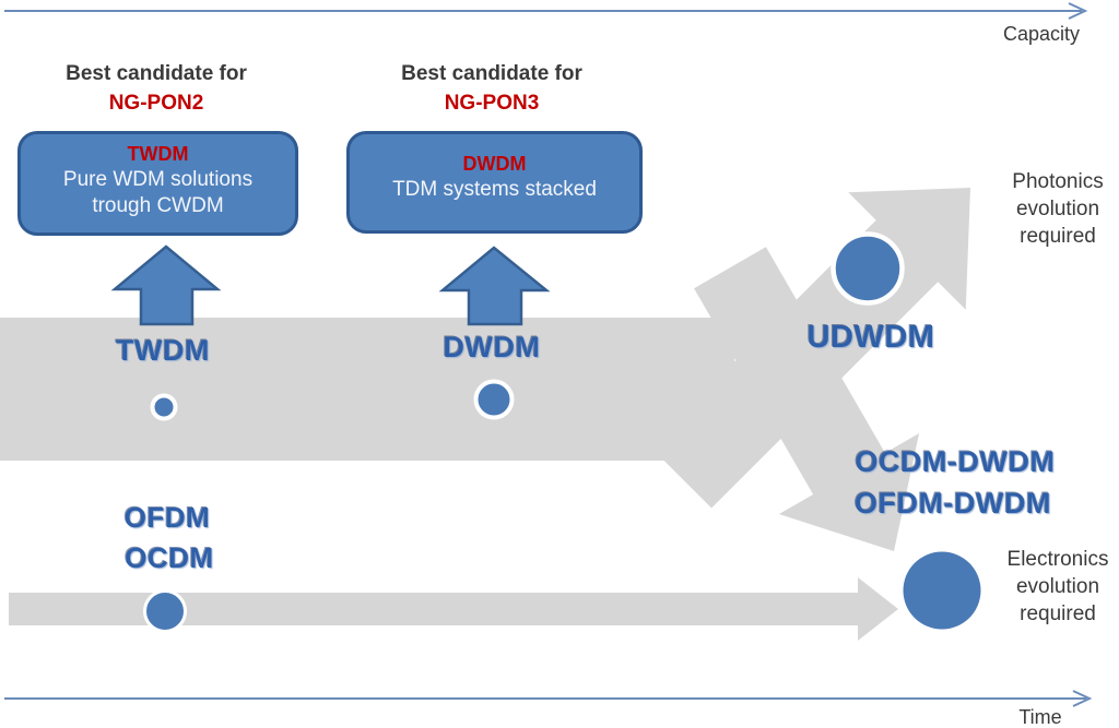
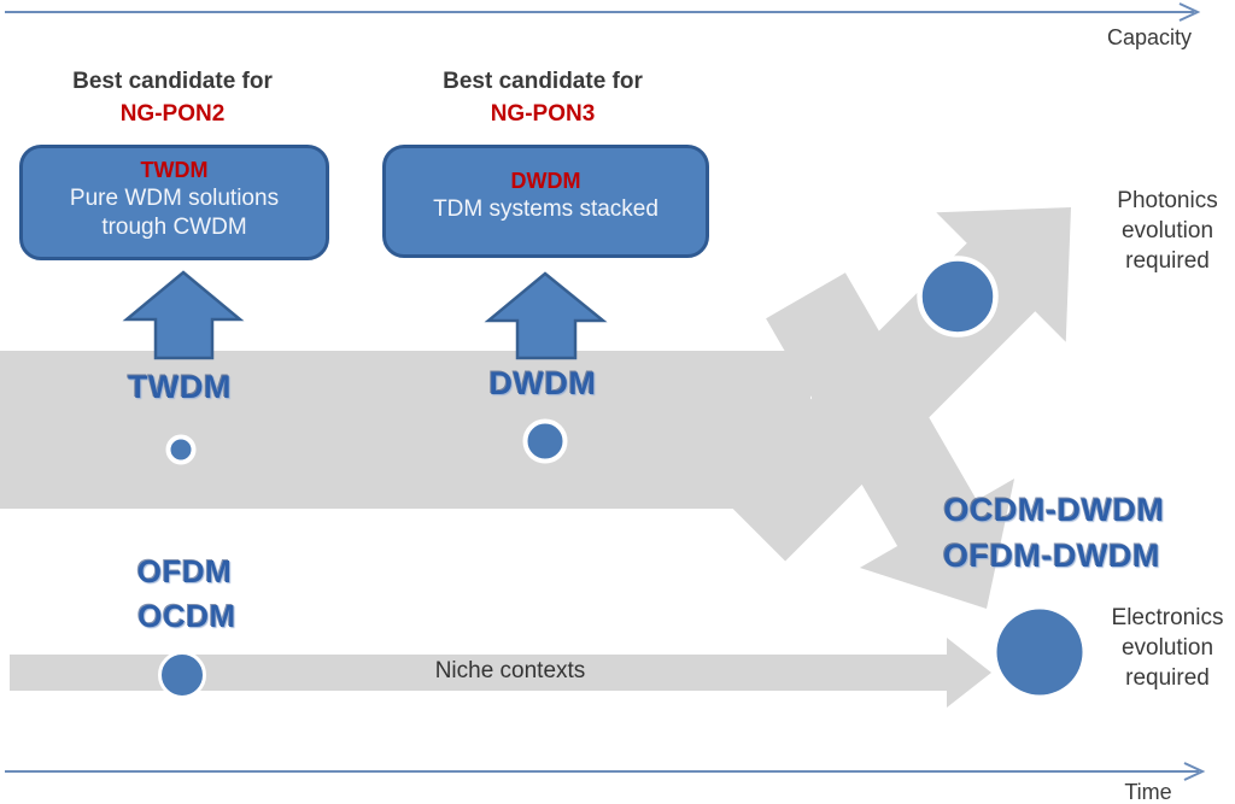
  Capacity
  Time
  Best candidate for
  NG-PON2
  TWDM
  Pure WDM solutions
  trough CWDM
  Best candidate for
  NG-PON3
  DWDM
  TDM systems stacked
  TWDM
  DWDM
- UDWDM
  OFDM
  OCDM
  OCDM-DWDM
  OFDM-DWDM
+ Niche contexts
  Photonics
  evolution
  required
  Electronics
  evolution
  required
